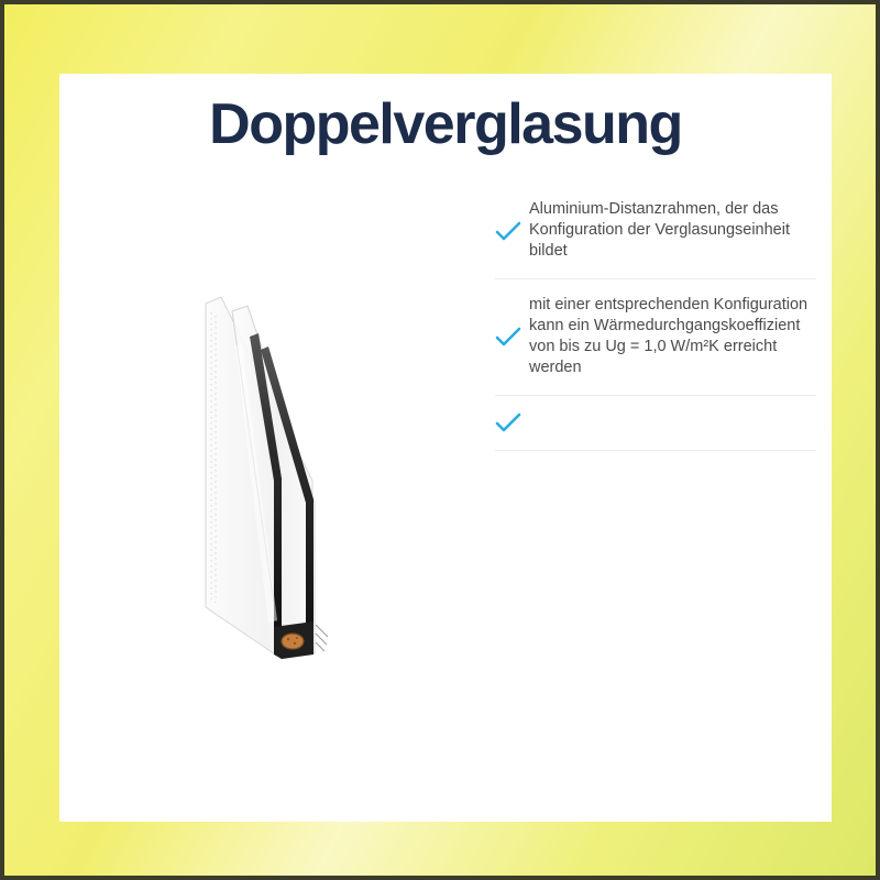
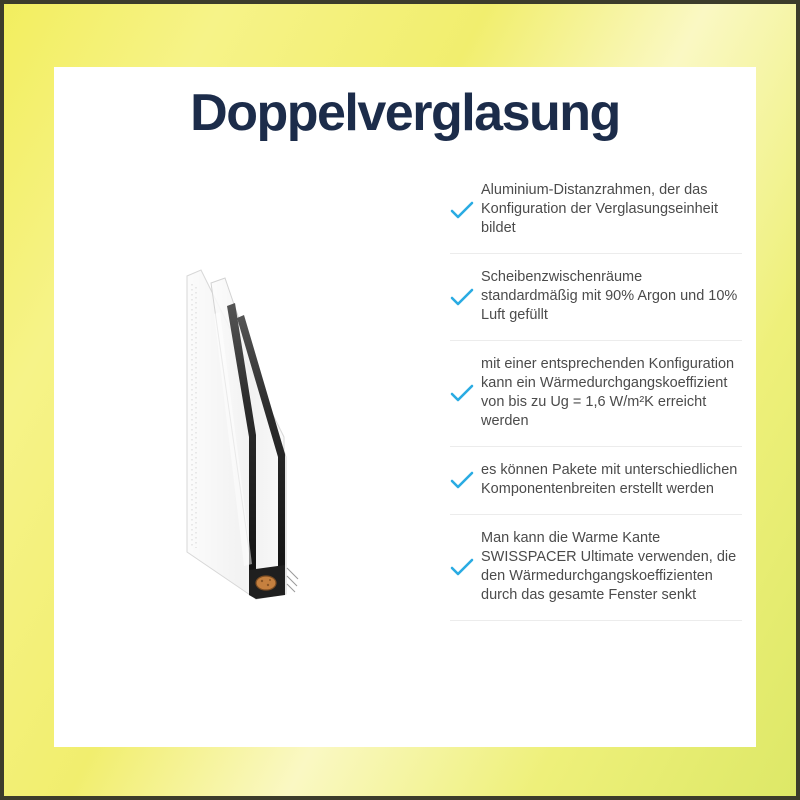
  Doppelverglasung
  Aluminium-Distanzrahmen, der das Konfiguration der Verglasungseinheit bildet
+ Scheibenzwischenräume standardmäßig mit 90% Argon und 10% Luft gefüllt
- mit einer entsprechenden Konfiguration kann ein Wärmedurchgangskoeffizient von bis zu Ug = 1,0 W/m²K erreicht werden
+ mit einer entsprechenden Konfiguration kann ein Wärmedurchgangskoeffizient von bis zu Ug = 1,6 W/m²K erreicht werden
+ es können Pakete mit unterschiedlichen Komponentenbreiten erstellt werden
+ Man kann die Warme Kante SWISSPACER Ultimate verwenden, die den Wärmedurchgangskoeffizienten durch das gesamte Fenster senkt
